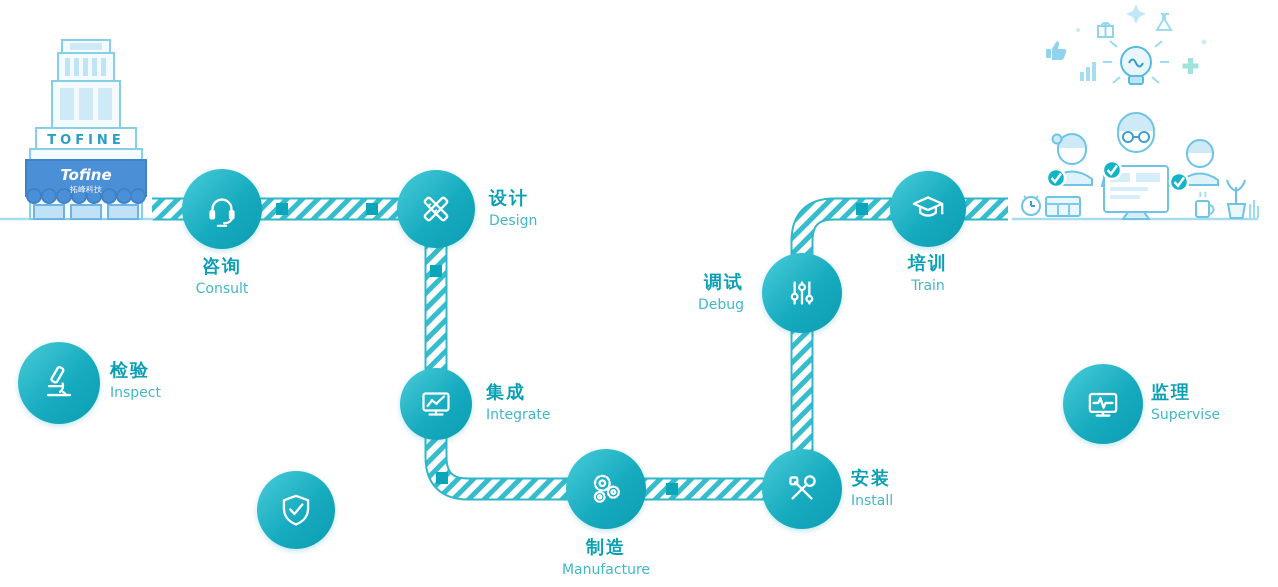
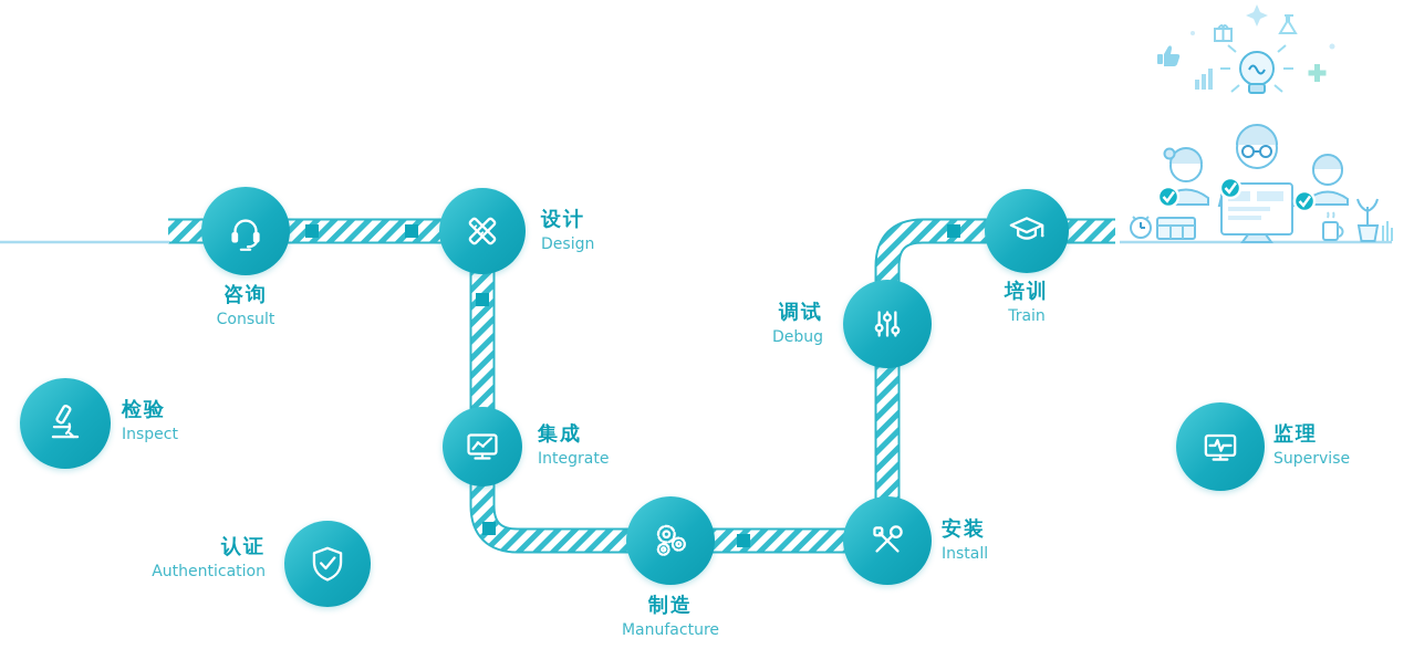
- TOFINE
- Tofine
- 拓峰科技
  咨询
  Consult
  设计
  Design
  集成
  Integrate
  制造
  Manufacture
  安装
  Install
  调试
  Debug
  培训
  Train
  监理
  Supervise
  检验
  Inspect
+ 认证
+ Authentication
